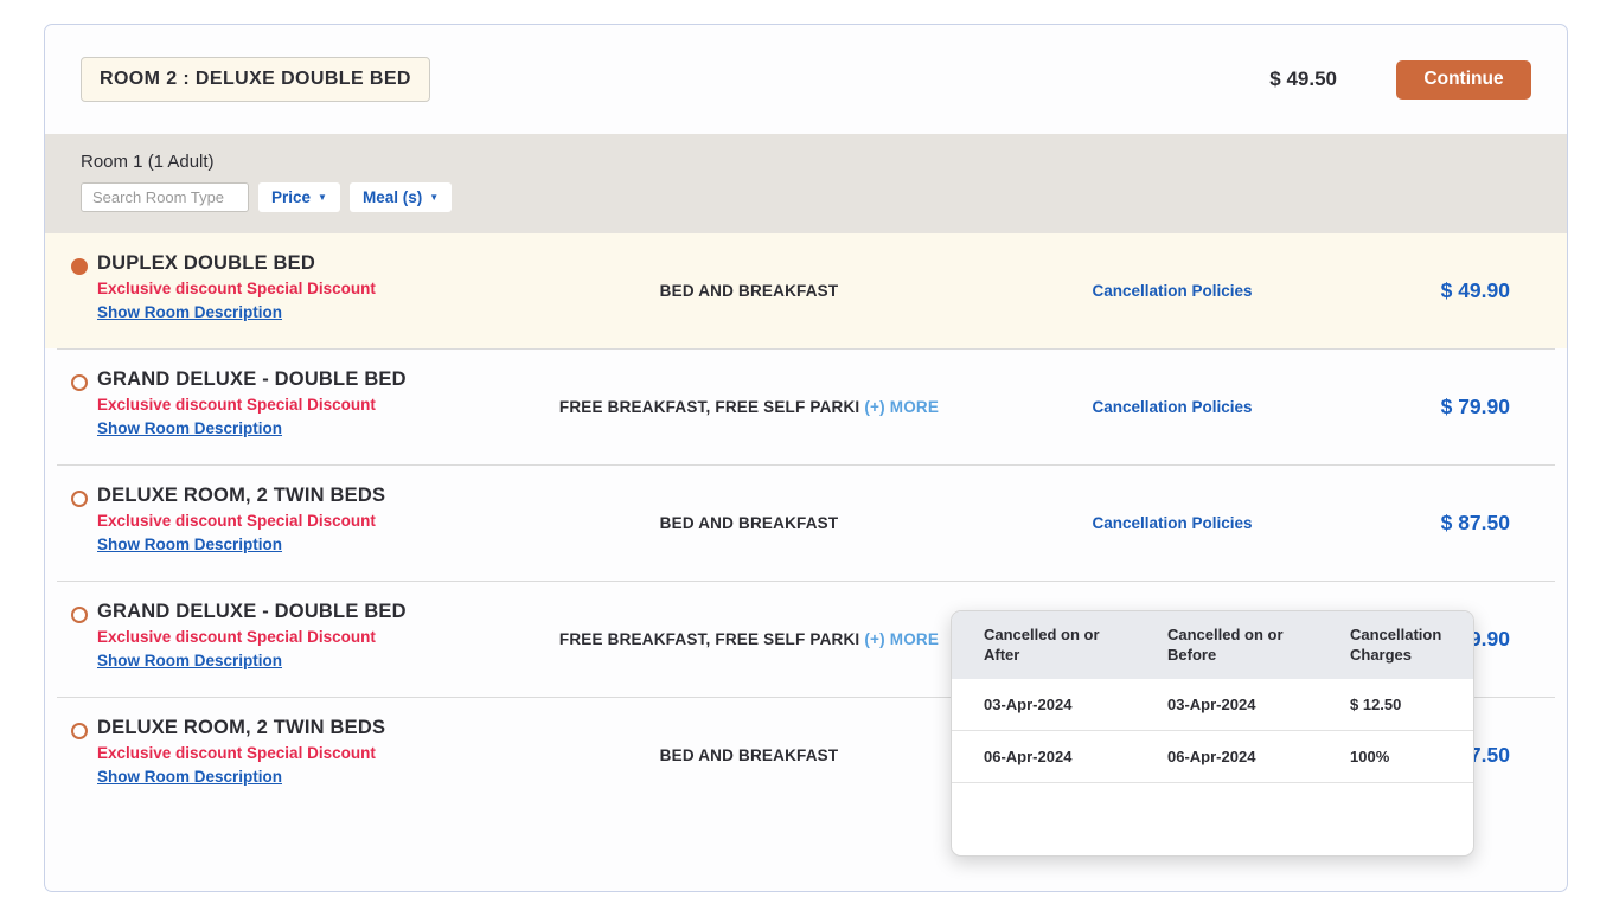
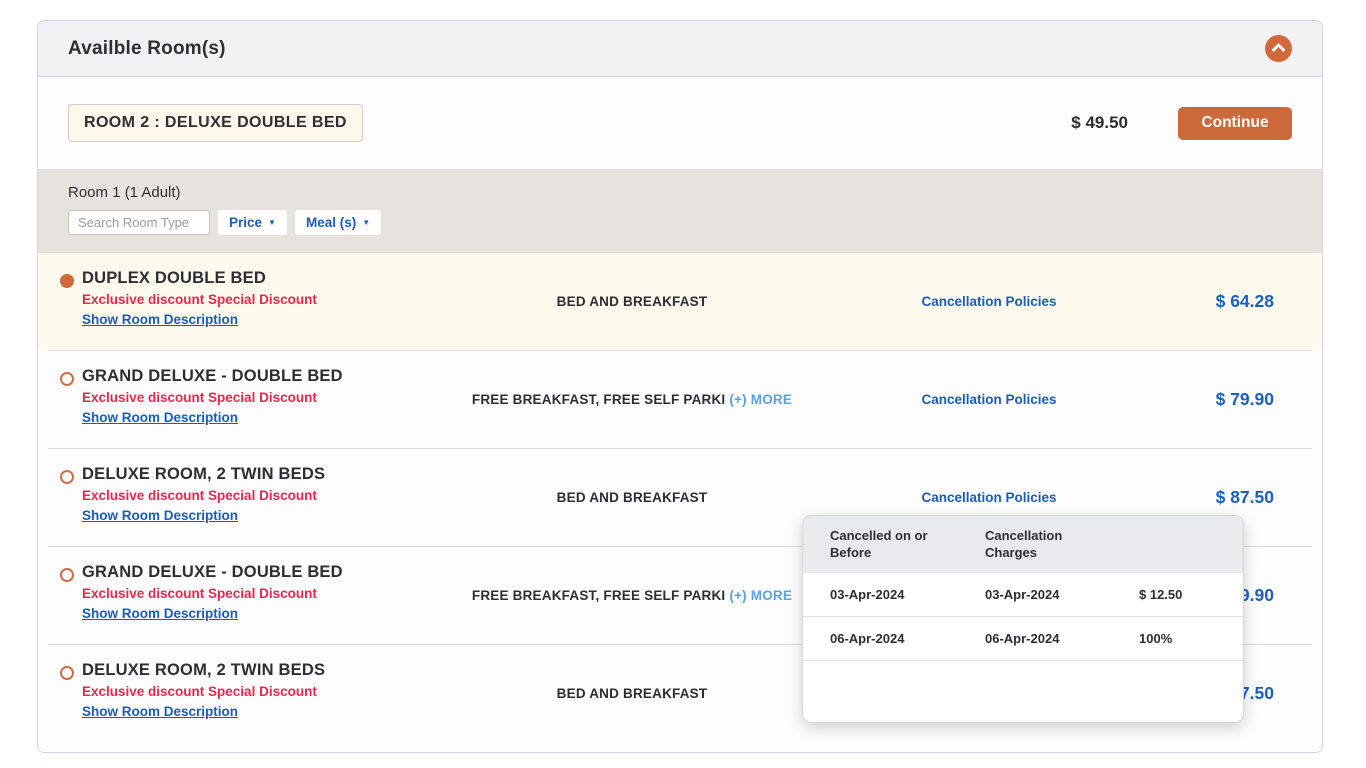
+ Availble Room(s)
  ROOM 2 : DELUXE DOUBLE BED
  $ 49.50
  Continue
  Room 1 (1 Adult)
  Search Room Type
  Price
  ▼
  Meal (s)
  ▼
  DUPLEX DOUBLE BED
  Exclusive discount Special Discount
  Show Room Description
  BED AND BREAKFAST
  Cancellation Policies
- $ 49.90
+ $ 64.28
  GRAND DELUXE - DOUBLE BED
  Exclusive discount Special Discount
  Show Room Description
  FREE BREAKFAST, FREE SELF PARKI (+) MORE
  Cancellation Policies
  $ 79.90
  DELUXE ROOM, 2 TWIN BEDS
  Exclusive discount Special Discount
  Show Room Description
  BED AND BREAKFAST
  Cancellation Policies
  $ 87.50
  GRAND DELUXE - DOUBLE BED
  Exclusive discount Special Discount
  Show Room Description
  FREE BREAKFAST, FREE SELF PARKI (+) MORE
  DELUXE ROOM, 2 TWIN BEDS
  Exclusive discount Special Discount
  Show Room Description
  BED AND BREAKFAST
- Cancelled on or After
  Cancelled on or Before
  Cancellation Charges
  03-Apr-2024
  03-Apr-2024
  $ 12.50
  06-Apr-2024
  06-Apr-2024
  100%
